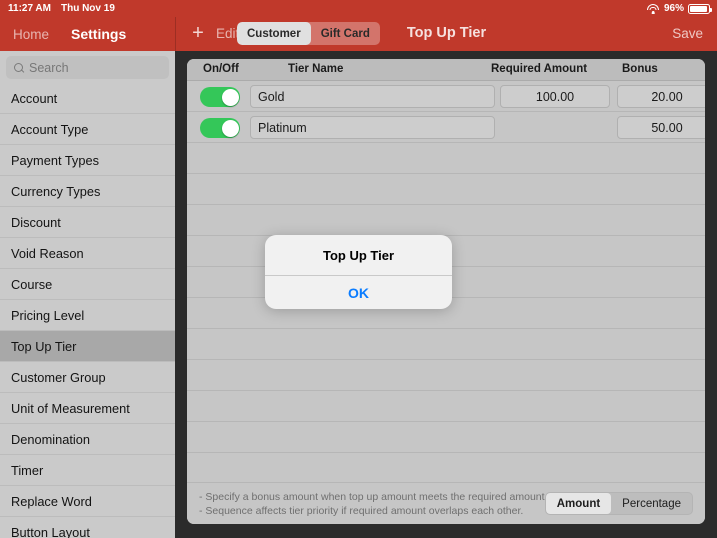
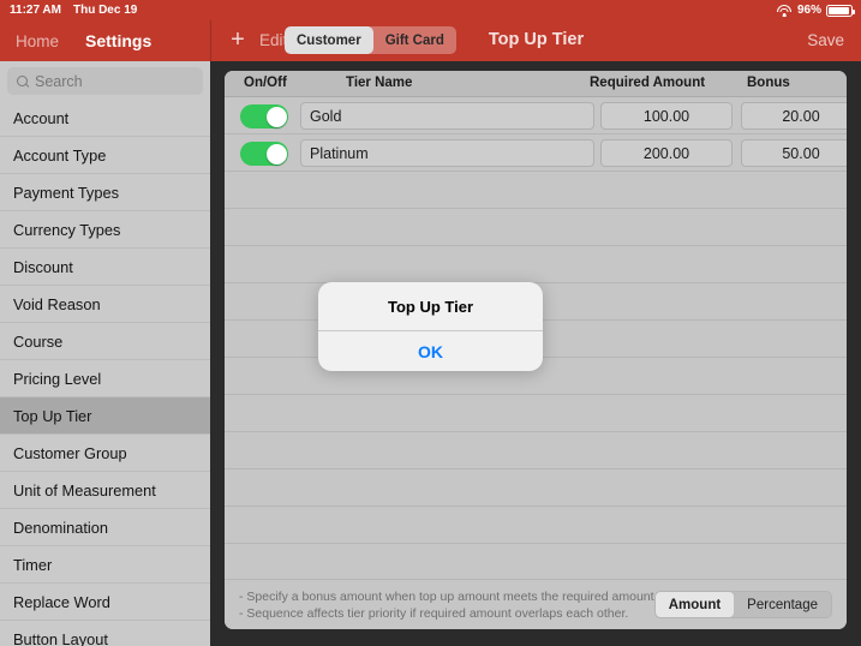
  11:27 AM
- Thu Nov 19
+ Thu Dec 19
  96%
  Home
  Settings
  +
  Edi
  Customer
  Gift Card
  Top Up Tier
  Save
  Search
  Account
  Account Type
  Payment Types
  Currency Types
  Discount
  Void Reason
  Course
  Pricing Level
  Top Up Tier
  Customer Group
  Unit of Measurement
  Denomination
  Timer
  Replace Word
  Button Layout
  On/Off
  Tier Name
  Required Amount
  Bonus
  Gold
  100.00
  20.00
  Platinum
+ 200.00
  50.00
  - Specify a bonus amount when top up amount meets the required amount
  - Sequence affects tier priority if required amount overlaps each other.
  Amount
  Percentage
  Top Up Tier
  OK
